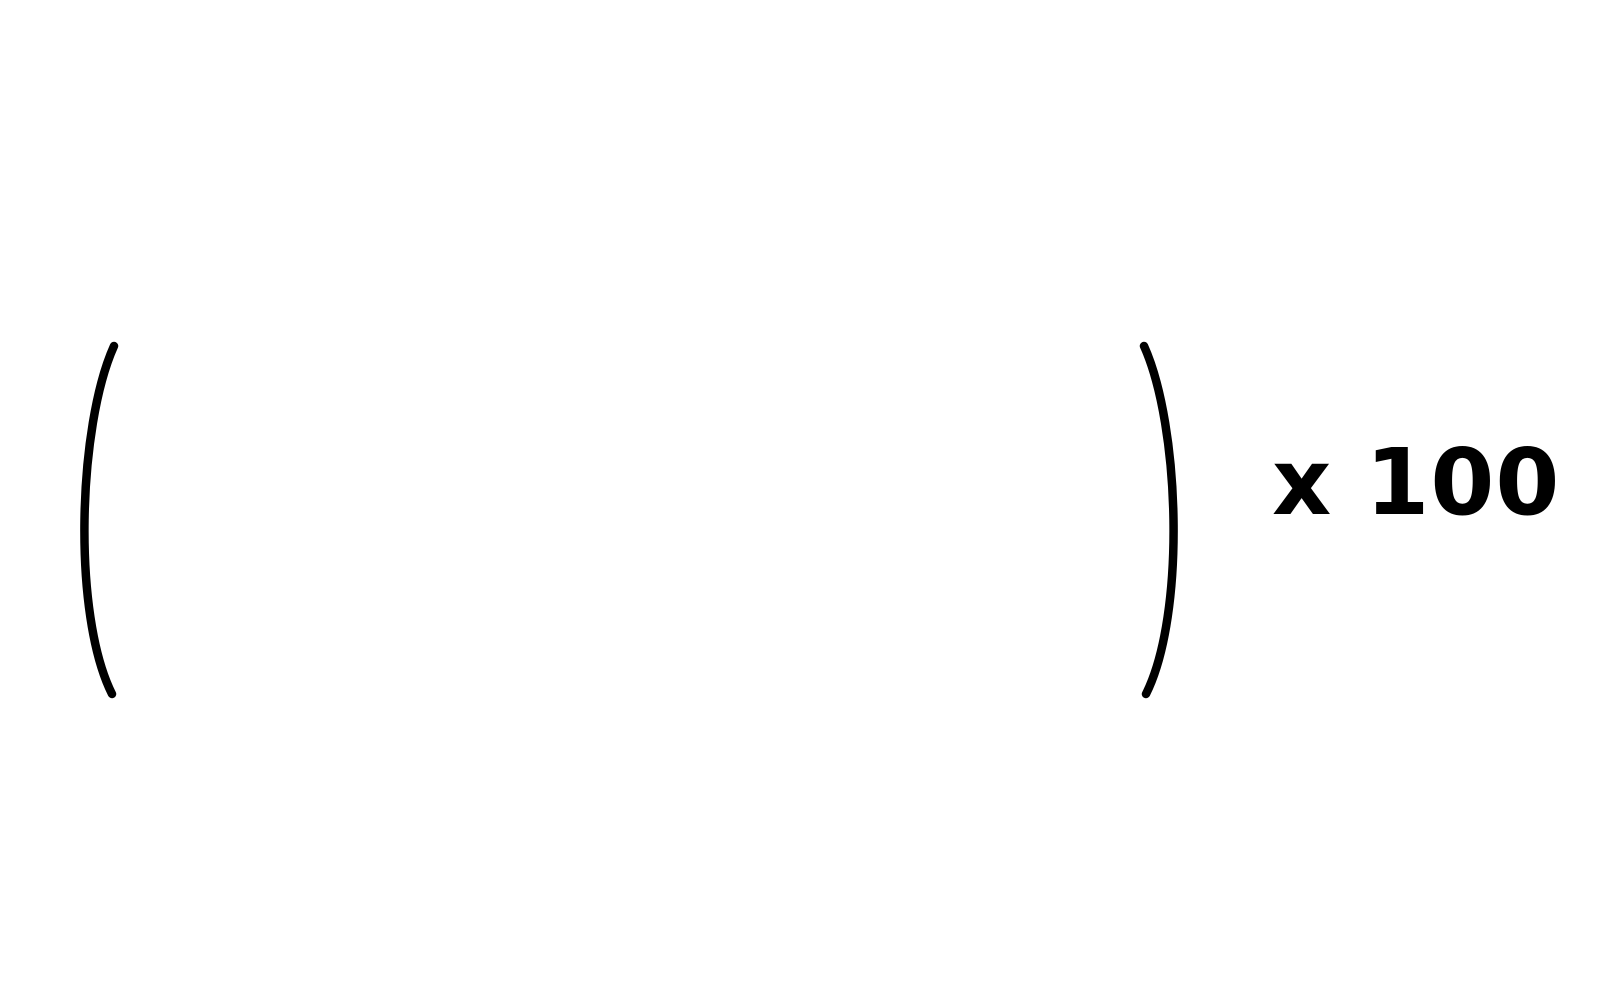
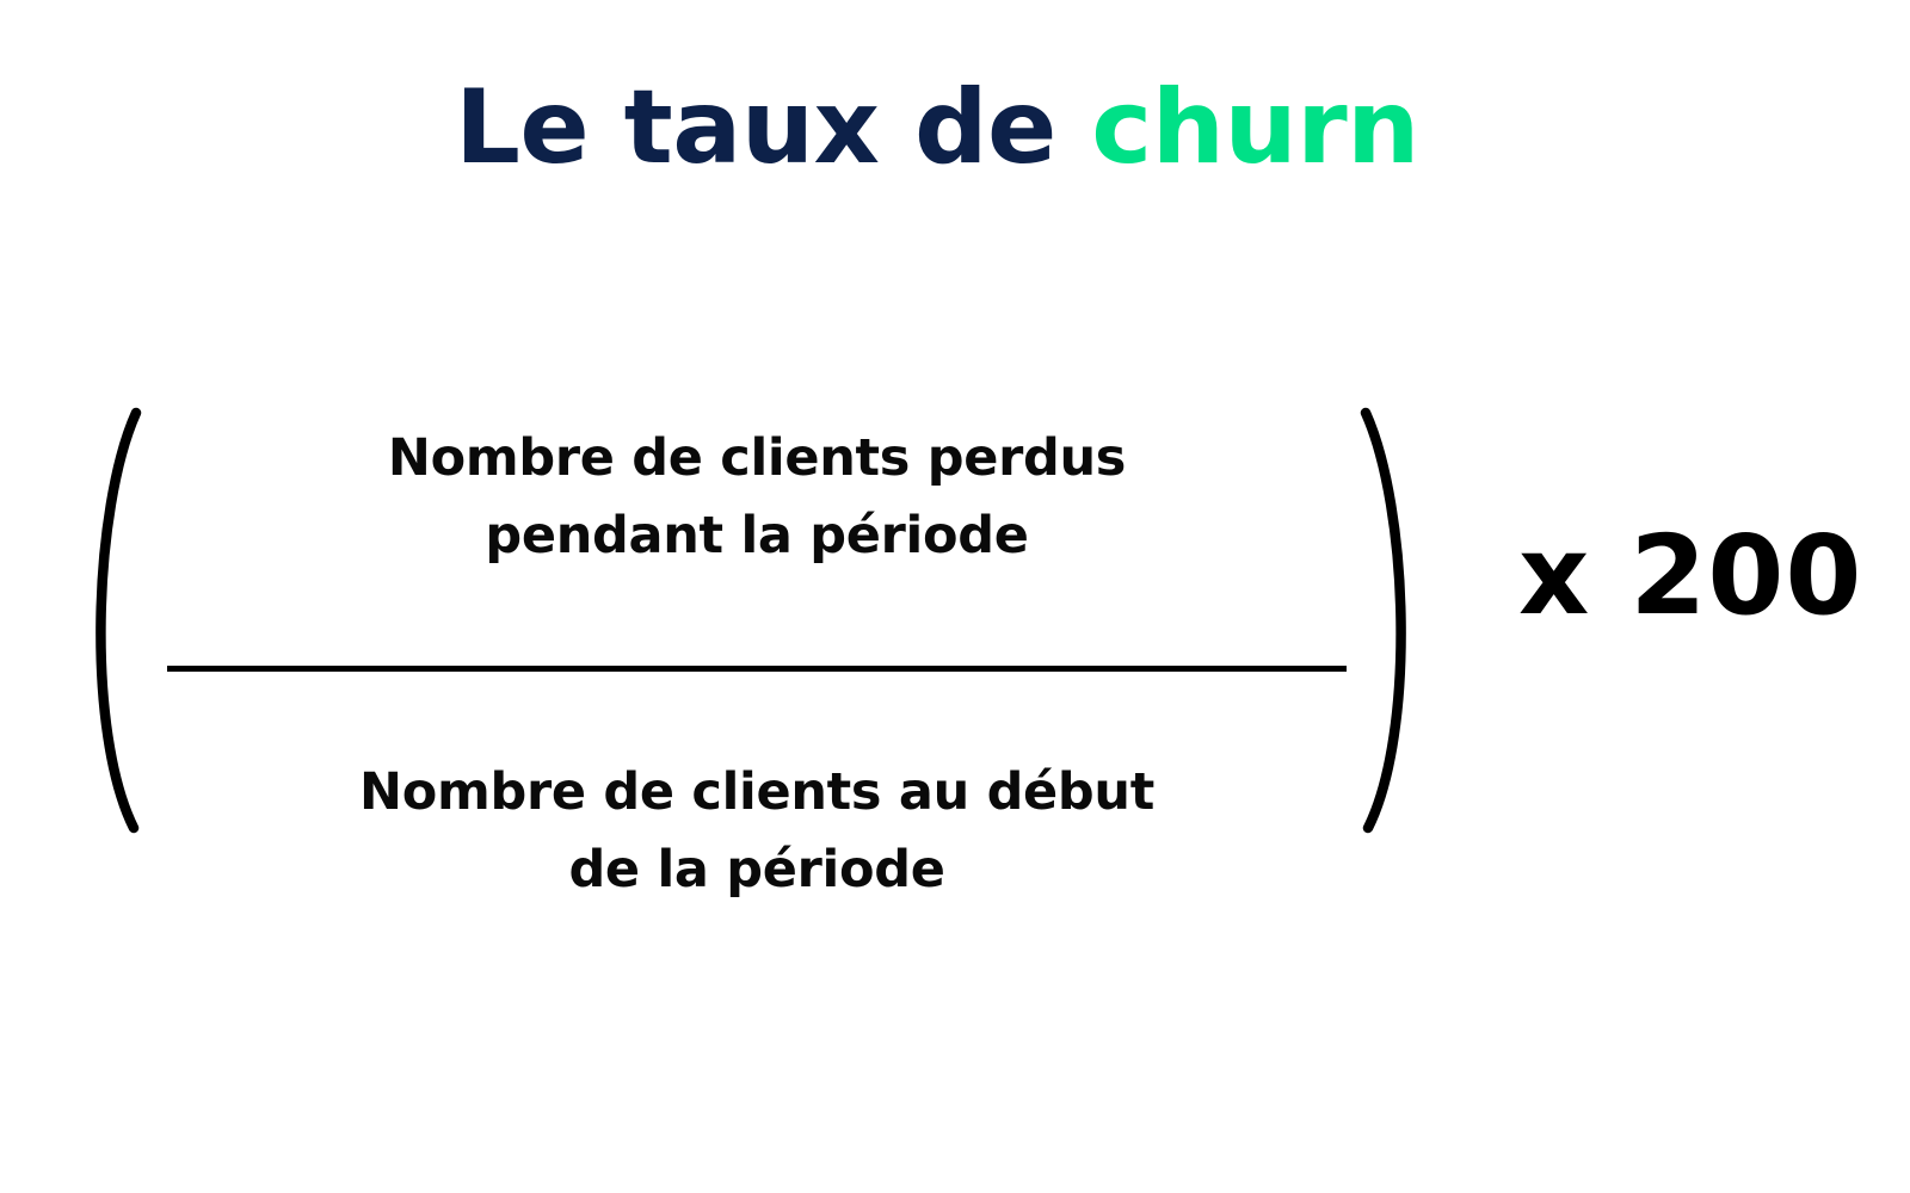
+ Le taux de churn
+ Nombre de clients perdus
+ pendant la période
+ Nombre de clients au début
+ de la période
- x 100
+ x 200
